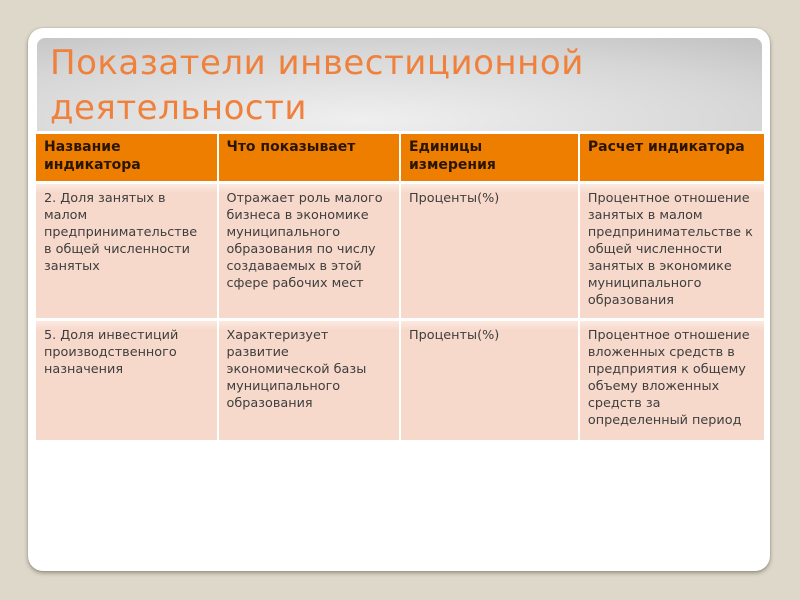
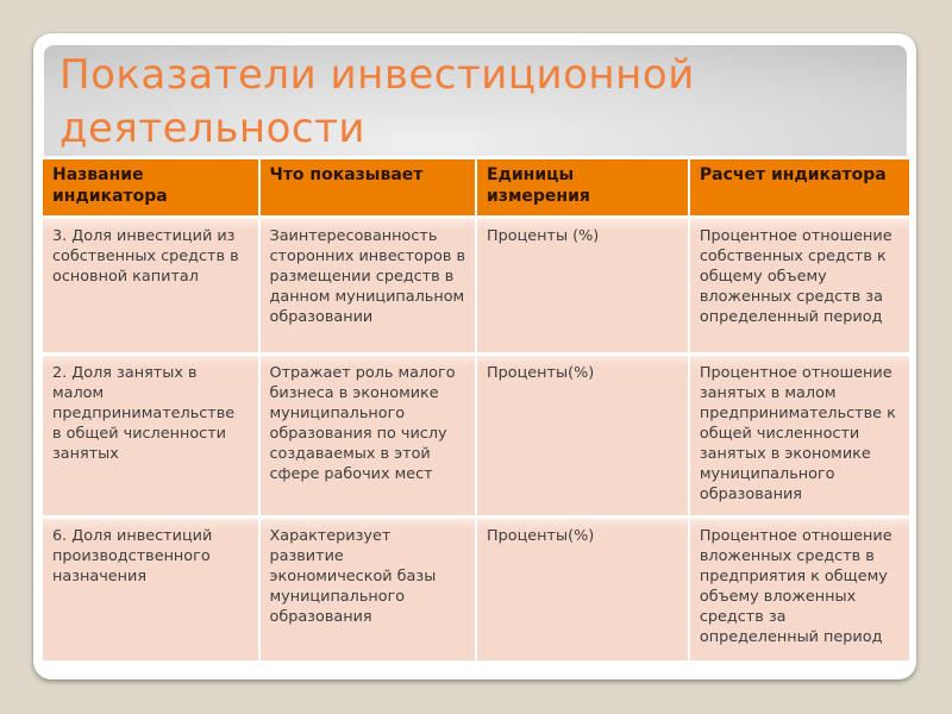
  Показатели инвестиционной деятельности
  Название индикатора	Что показывает	Единицы измерения	Расчет индикатора
+ 3. Доля инвестиций из собственных средств в основной капитал	Заинтересованность сторонних инвесторов в размещении средств в данном муниципальном образовании	Проценты (%)	Процентное отношение собственных средств к общему объему вложенных средств за определенный период
  2. Доля занятых в малом предпринимательстве в общей численности занятых	Отражает роль малого бизнеса в экономике муниципального образования по числу создаваемых в этой сфере рабочих мест	Проценты(%)	Процентное отношение занятых в малом предпринимательстве к общей численности занятых в экономике муниципального образования
- 5. Доля инвестиций производственного назначения	Характеризует развитие экономической базы муниципального образования	Проценты(%)	Процентное отношение вложенных средств в предприятия к общему объему вложенных средств за определенный период
+ 6. Доля инвестиций производственного назначения	Характеризует развитие экономической базы муниципального образования	Проценты(%)	Процентное отношение вложенных средств в предприятия к общему объему вложенных средств за определенный период
